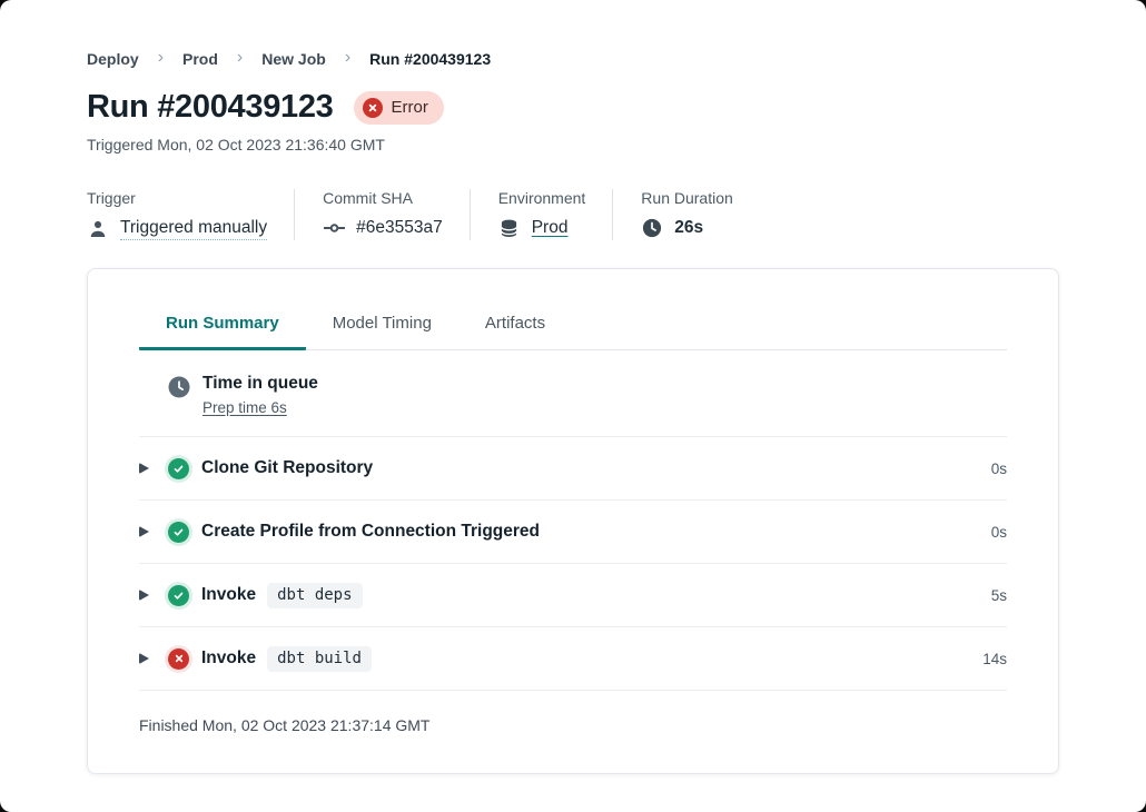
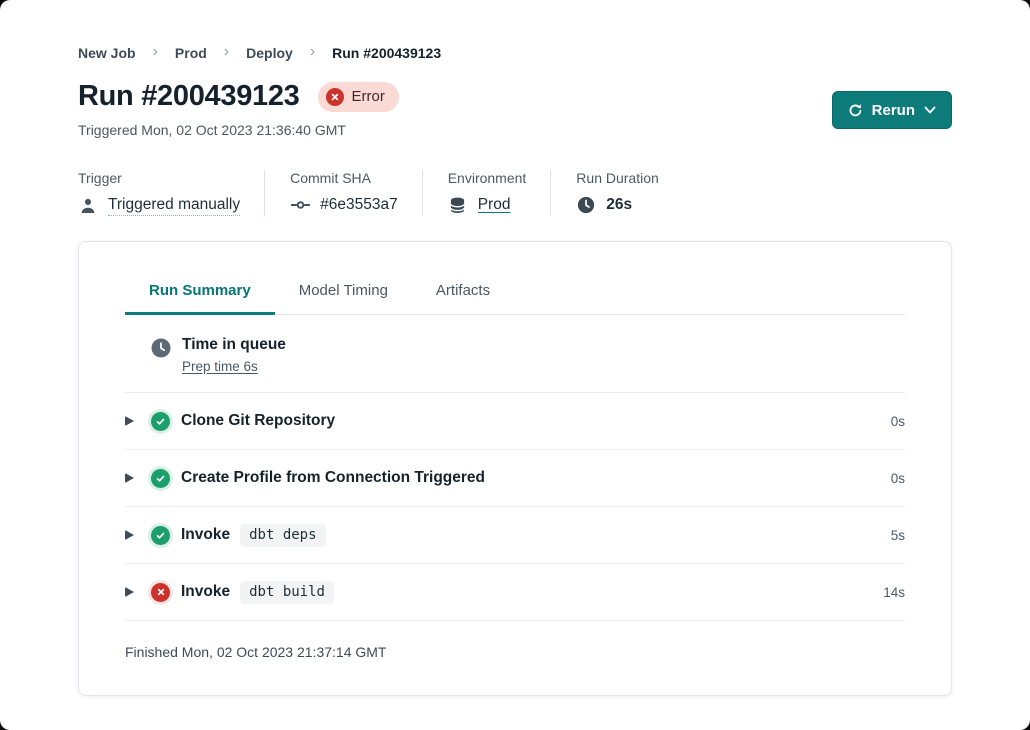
- Deploy
+ New Job
  ›
  Prod
  ›
- New Job
+ Deploy
  ›
  Run #200439123
  Run #200439123
  Error
+ Rerun
  Triggered Mon, 02 Oct 2023 21:36:40 GMT
  Trigger
  Triggered manually
  Commit SHA
  #6e3553a7
  Environment
  Prod
  Run Duration
  26s
  Run Summary
  Model Timing
  Artifacts
  Time in queue
  Prep time 6s
  Clone Git Repository
  0s
  Create Profile from Connection Triggered
  0s
  Invoke
  dbt deps
  5s
  Invoke
  dbt build
  14s
  Finished Mon, 02 Oct 2023 21:37:14 GMT
